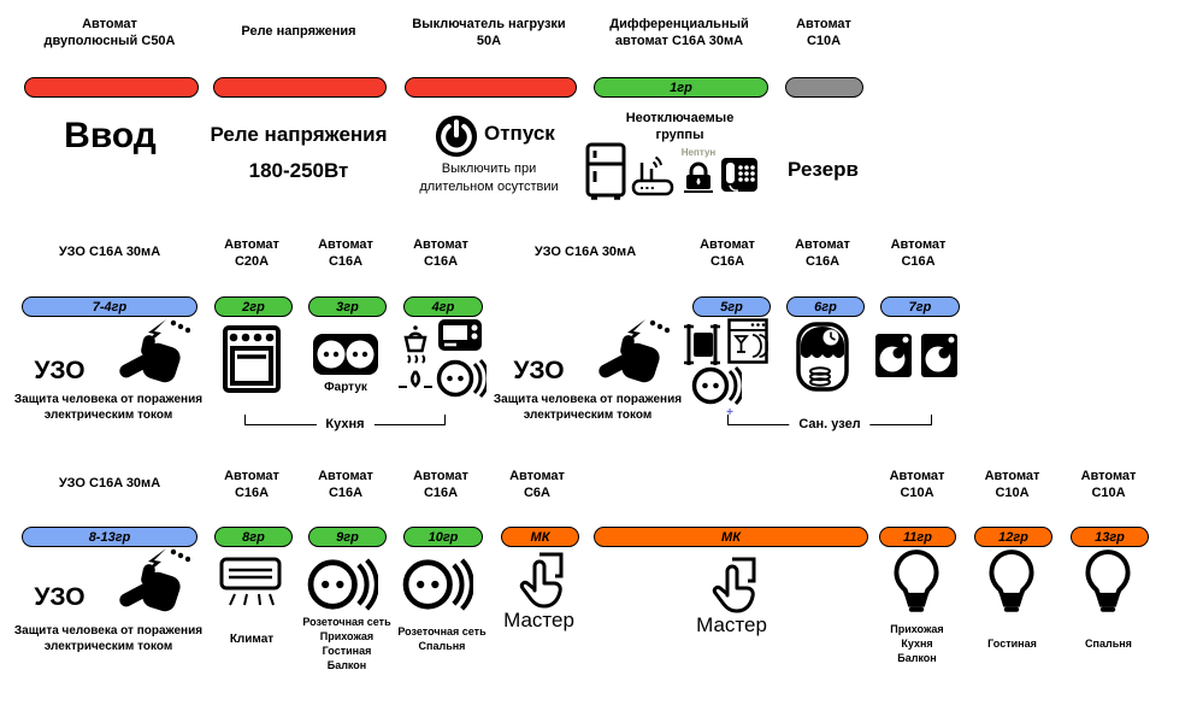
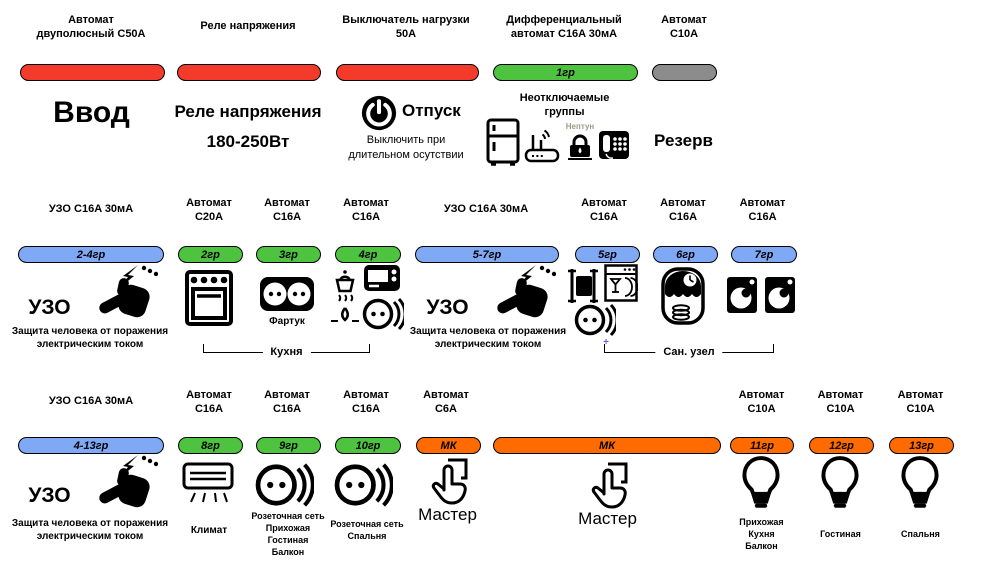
  Автомат
  двуполюсный C50A
  Реле напряжения
  Выключатель нагрузки
  50A
  Дифференциальный
  автомат C16A 30мА
  Автомат
  C10A
  1гр
  Ввод
  Реле напряжения
  180-250Вт
  Отпуск
  Выключить при
  длительном осутствии
  Неотключаемые
  группы
  Нептун
  Резерв
  УЗО C16A 30мА
  Автомат
  C20A
  Автомат
  C16A
  Автомат
  C16A
  УЗО C16A 30мА
  Автомат
  C16A
  Автомат
  C16A
  Автомат
  C16A
- 7-4гр
+ 2-4гр
  2гр
  3гр
  4гр
+ 5-7гр
  5гр
  6гр
  7гр
  УЗО
  Защита человека от поражения
  электрическим током
  Фартук
  Кухня
  УЗО
  Защита человека от поражения
  электрическим током
  +
  Сан. узел
  УЗО C16A 30мА
  Автомат
  C16A
  Автомат
  C16A
  Автомат
  C16A
  Автомат
  C6A
  Автомат
  C10A
  Автомат
  C10A
  Автомат
  C10A
- 8-13гр
+ 4-13гр
  8гр
  9гр
  10гр
  МК
  МК
  11гр
  12гр
  13гр
  УЗО
  Защита человека от поражения
  электрическим током
  Климат
  Розеточная сеть
  Прихожая
  Гостиная
  Балкон
  Розеточная сеть
  Спальня
  Мастер
  Мастер
  Прихожая
  Кухня
  Балкон
  Гостиная
  Спальня
